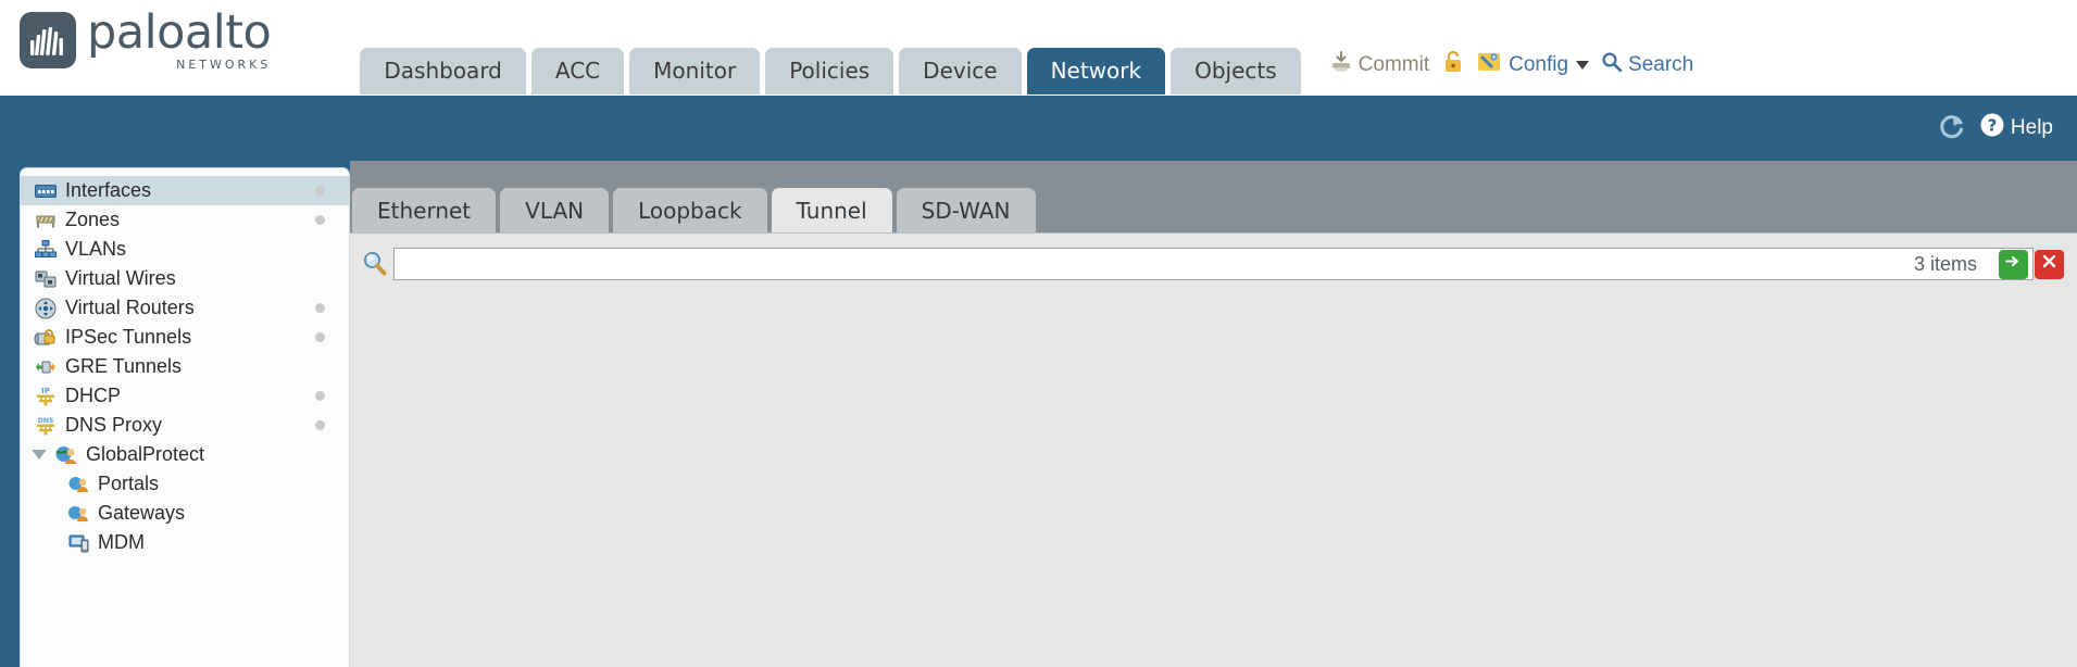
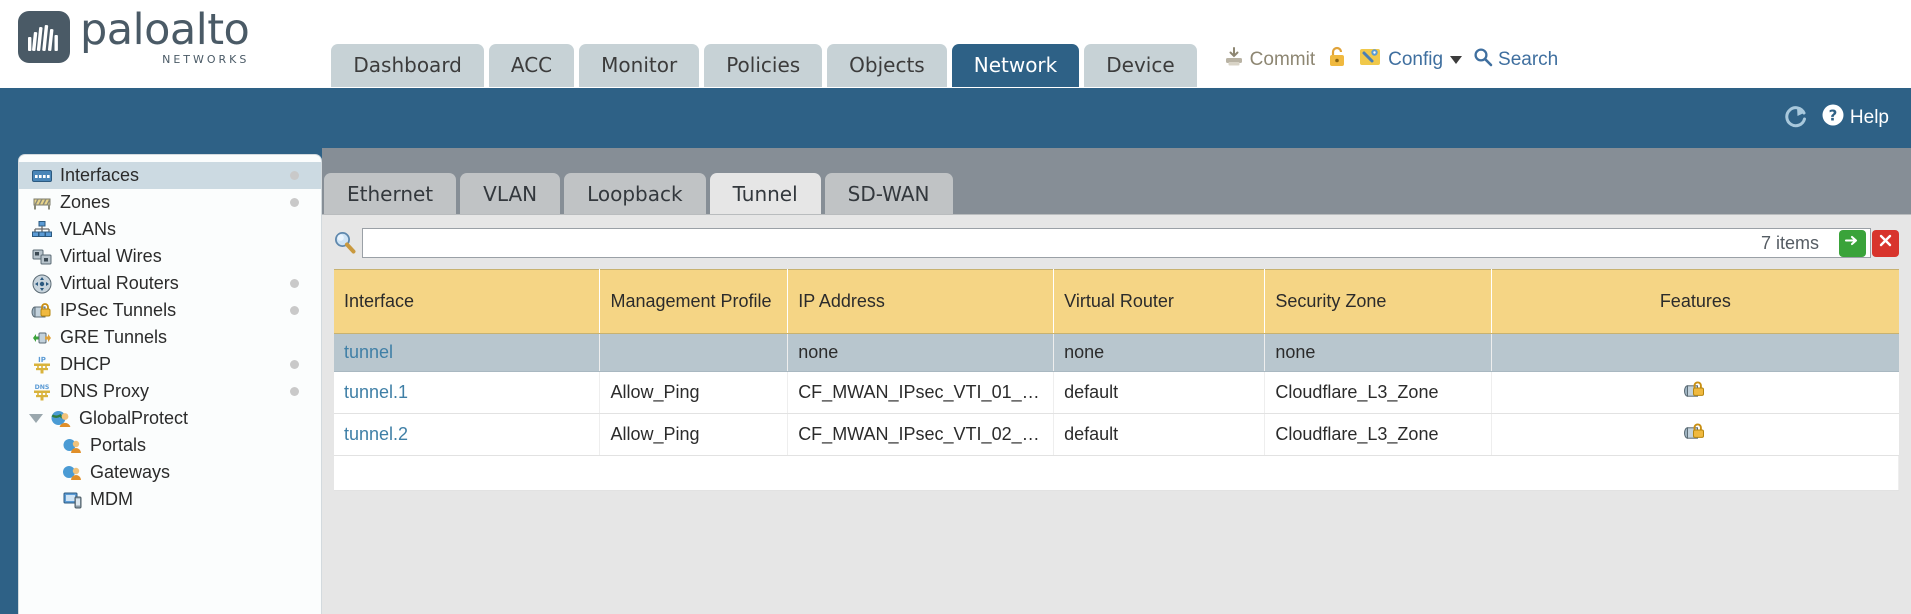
  paloalto
  NETWORKS
  Dashboard
  ACC
  Monitor
  Policies
- Device
+ Objects
  Network
- Objects
+ Device
  Commit
  Config
  Search
  ?
  Help
  Interfaces
  Zones
  VLANs
  Virtual Wires
  Virtual Routers
  IPSec Tunnels
  GRE Tunnels
  IP
  DHCP
  DNS Proxy
  GlobalProtect
  Portals
  Gateways
  MDM
  Ethernet
  VLAN
  Loopback
  Tunnel
  SD-WAN
- 3 items
+ 7 items
+ Interface	Management Profile	IP Address	Virtual Router	Security Zone	Features
+ tunnel		none	none	none
+ tunnel.1	Allow_Ping	CF_MWAN_IPsec_VTI_01_…	default	Cloudflare_L3_Zone
+ tunnel.2	Allow_Ping	CF_MWAN_IPsec_VTI_02_…	default	Cloudflare_L3_Zone
